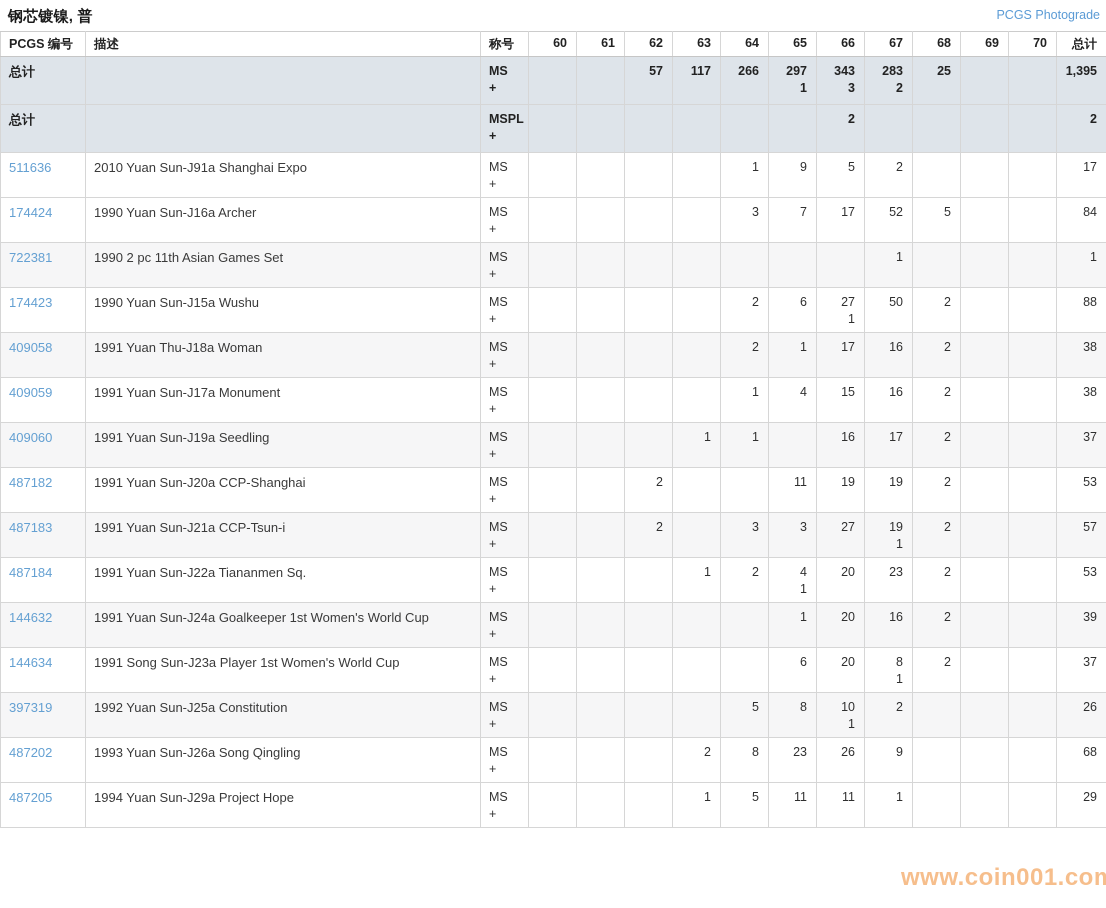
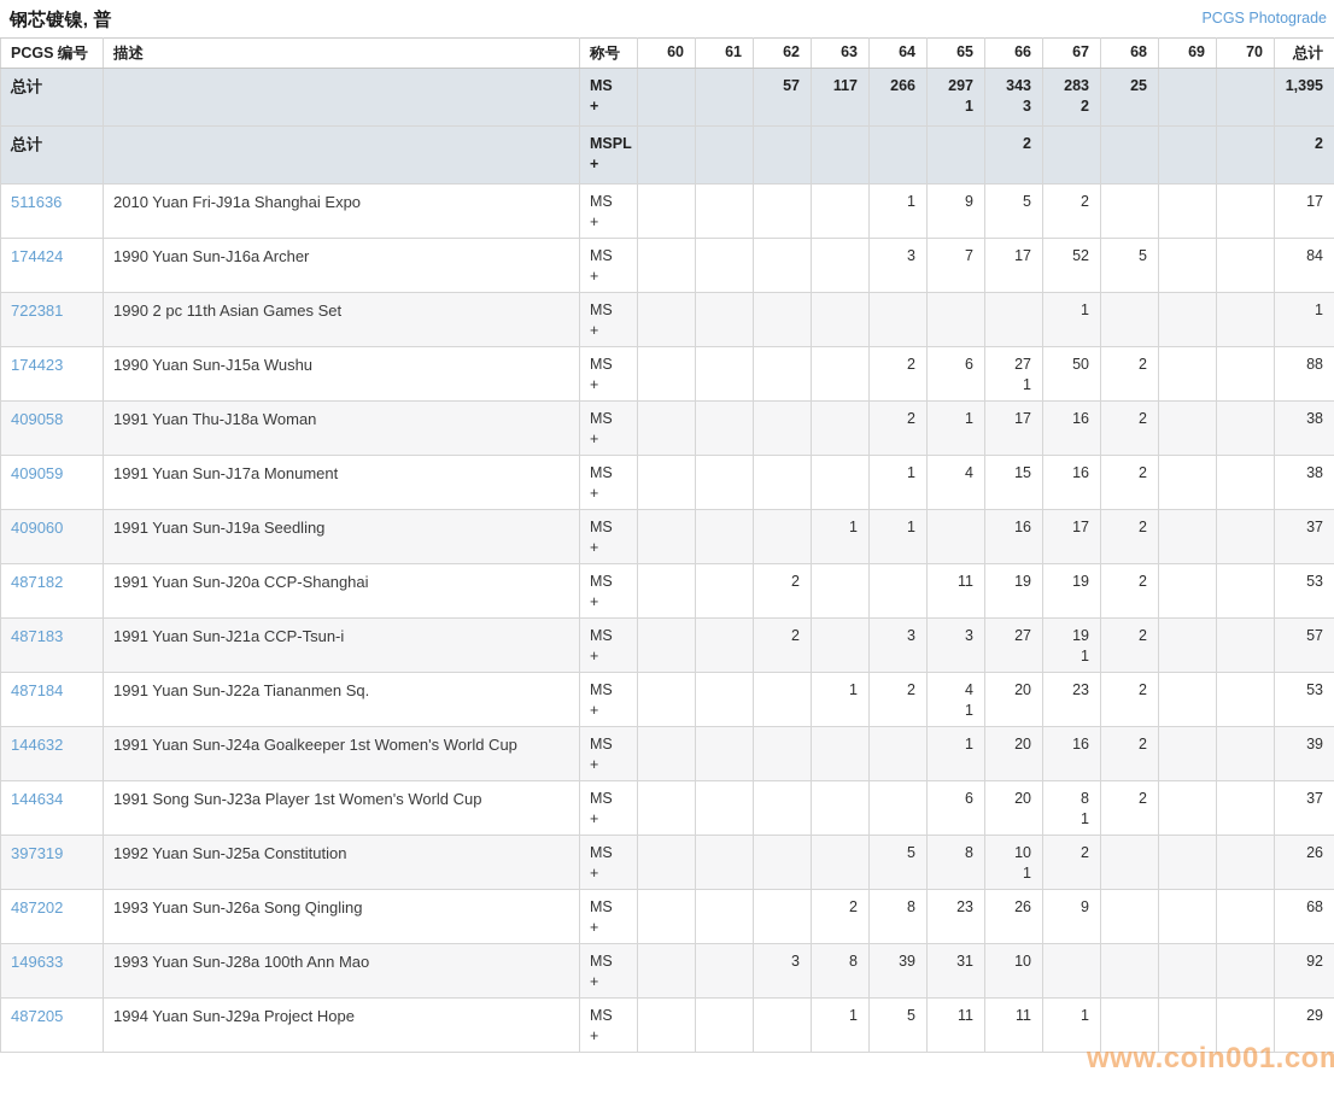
  钢芯镀镍, 普
  PCGS Photograde
  PCGS 编号	描述	称号	60	61	62	63	64	65	66	67	68	69	70	总计
  总计		MS+			57	117	266	2971	3433	2832	25			1,395
  总计		MSPL+							2					2
- 511636	2010 Yuan Sun-J91a Shanghai Expo	MS+					1	9	5	2				17
+ 511636	2010 Yuan Fri-J91a Shanghai Expo	MS+					1	9	5	2				17
  174424	1990 Yuan Sun-J16a Archer	MS+					3	7	17	52	5			84
  722381	1990 2 pc 11th Asian Games Set	MS+								1				1
  174423	1990 Yuan Sun-J15a Wushu	MS+					2	6	271	50	2			88
  409058	1991 Yuan Thu-J18a Woman	MS+					2	1	17	16	2			38
  409059	1991 Yuan Sun-J17a Monument	MS+					1	4	15	16	2			38
  409060	1991 Yuan Sun-J19a Seedling	MS+				1	1		16	17	2			37
  487182	1991 Yuan Sun-J20a CCP-Shanghai	MS+			2			11	19	19	2			53
  487183	1991 Yuan Sun-J21a CCP-Tsun-i	MS+			2		3	3	27	191	2			57
  487184	1991 Yuan Sun-J22a Tiananmen Sq.	MS+				1	2	41	20	23	2			53
  144632	1991 Yuan Sun-J24a Goalkeeper 1st Women's World Cup	MS+						1	20	16	2			39
  144634	1991 Song Sun-J23a Player 1st Women's World Cup	MS+						6	20	81	2			37
  397319	1992 Yuan Sun-J25a Constitution	MS+					5	8	101	2				26
  487202	1993 Yuan Sun-J26a Song Qingling	MS+				2	8	23	26	9				68
+ 149633	1993 Yuan Sun-J28a 100th Ann Mao	MS+			3	8	39	31	10					92
  487205	1994 Yuan Sun-J29a Project Hope	MS+				1	5	11	11	1				29
  www.coin001.com
